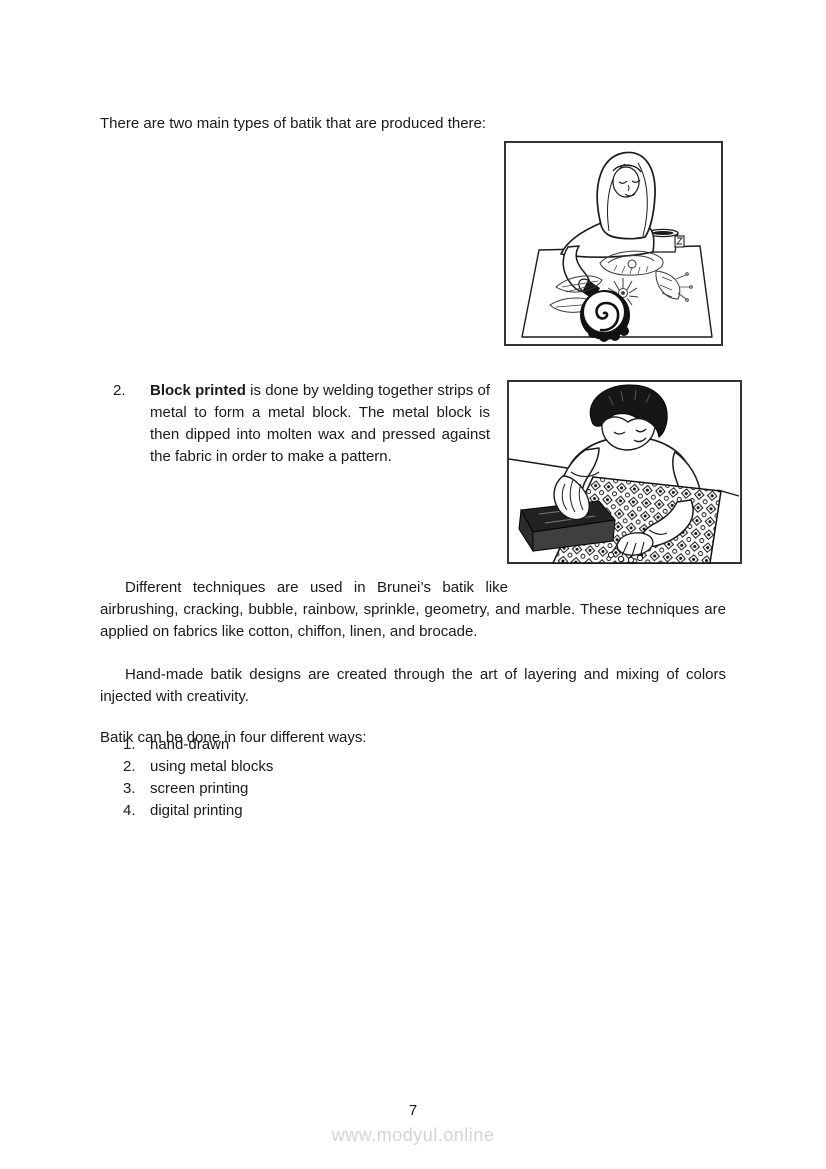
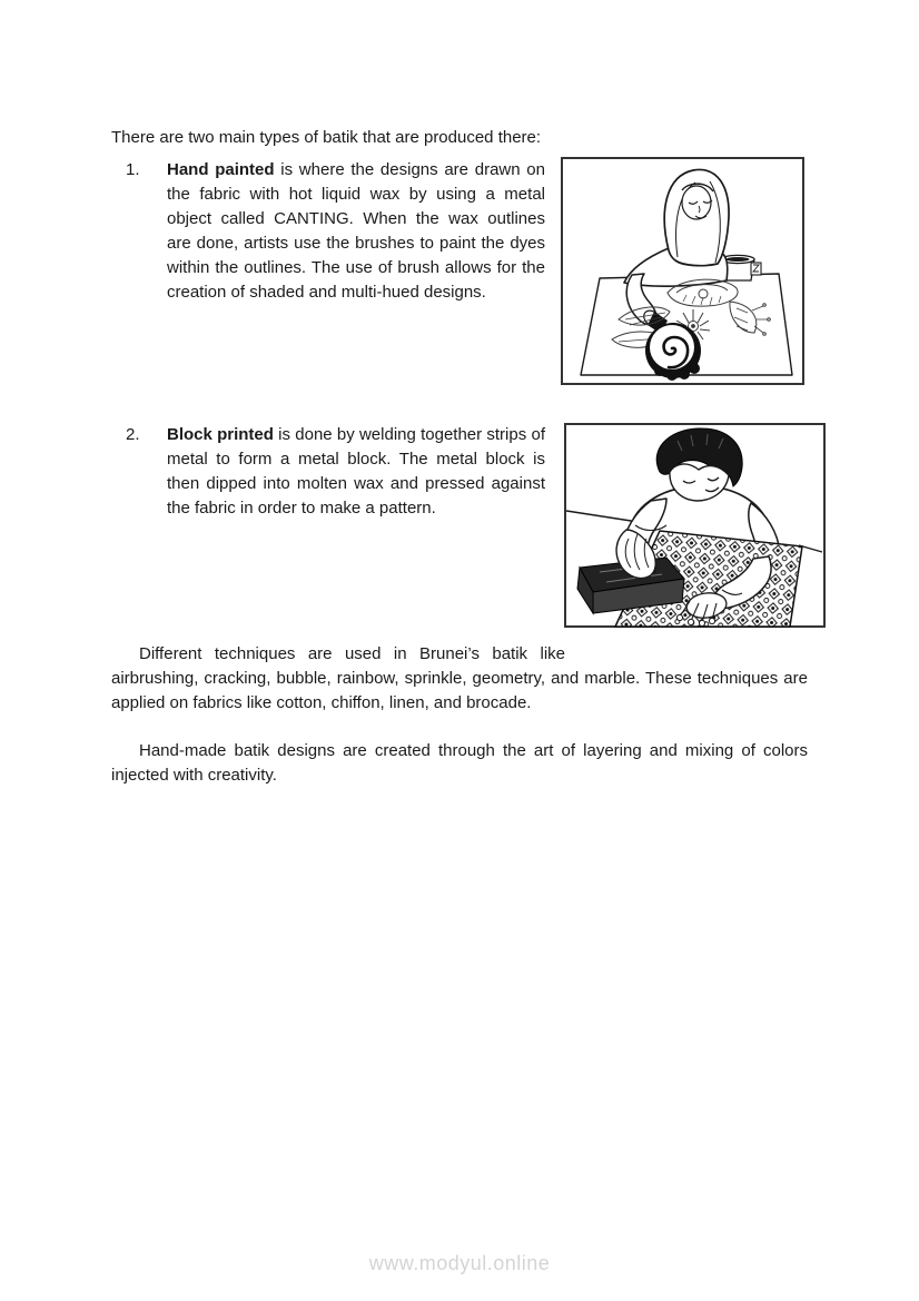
  There are two main types of batik that are produced there:
+ 1.
+ Hand painted is where the designs are drawn on the fabric with hot liquid wax by using a metal object called CANTING. When the wax outlines are done, artists use the brushes to paint the dyes within the outlines. The use of brush allows for the creation of shaded and multi-hued designs.
  2.
  Block printed is done by welding together strips of metal to form a metal block. The metal block is then dipped into molten wax and pressed against the fabric in order to make a pattern.
  Different techniques are used in Brunei’s batik like airbrushing, cracking, bubble, rainbow, sprinkle, geometry, and marble. These techniques are applied on fabrics like cotton, chiffon, linen, and brocade.
  Hand-made batik designs are created through the art of layering and mixing of colors injected with creativity.
- Batik can be done in four different ways:
- 1. hand-drawn
- 2. using metal blocks
- 3. screen printing
- 4. digital printing
- 7
  www.modyul.online
